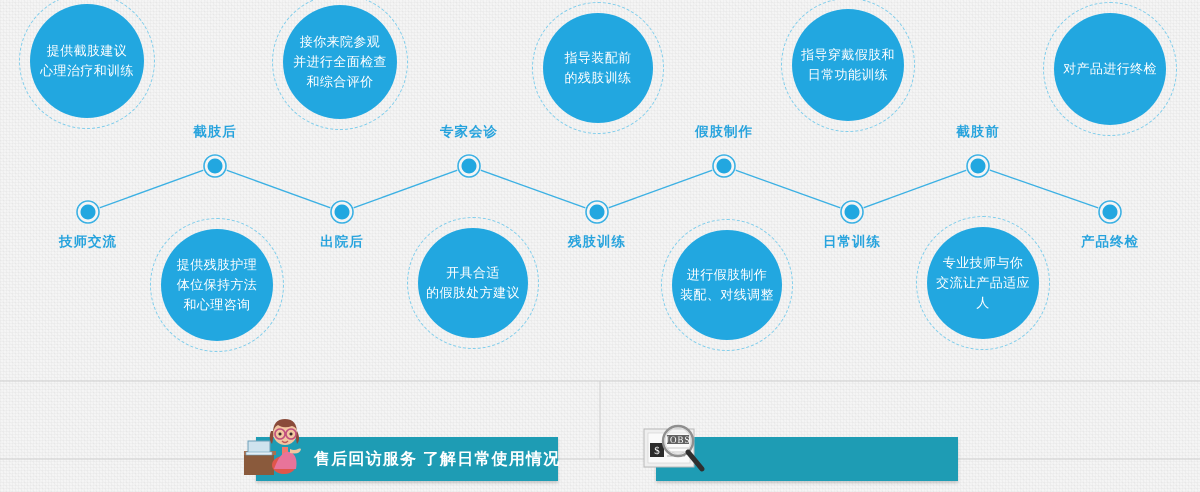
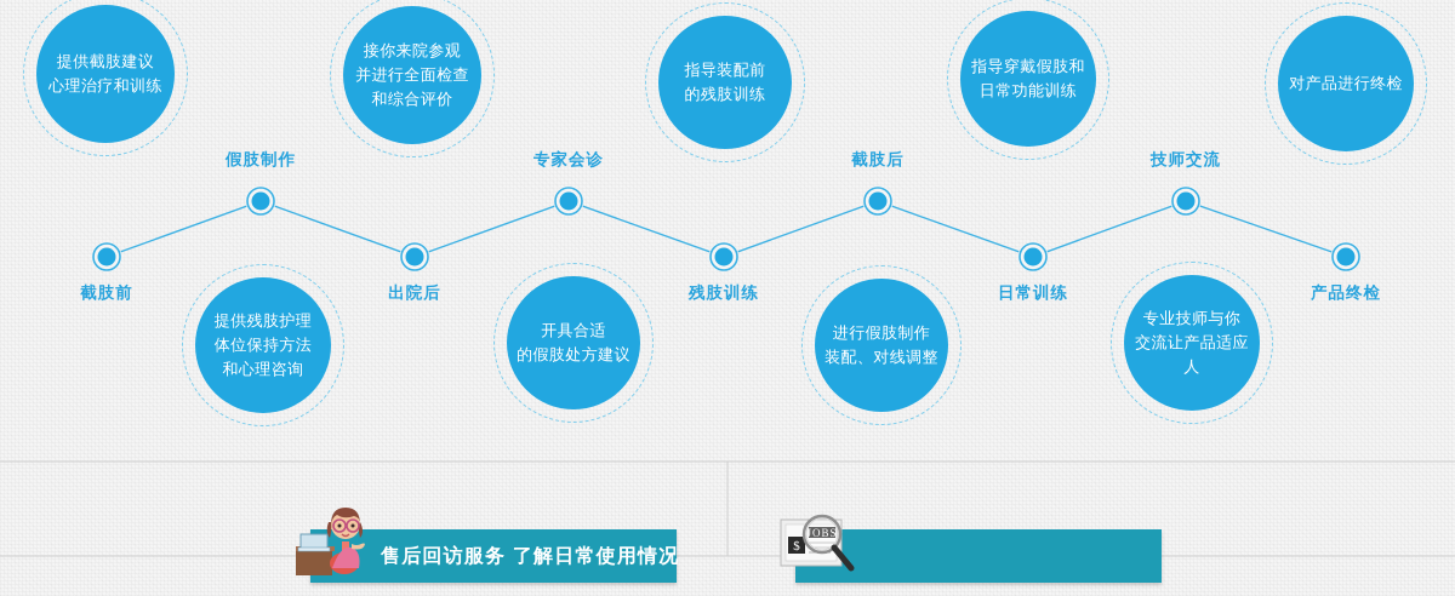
  提供截肢建议
  心理治疗和训练
  接你来院参观
  并进行全面检查
  和综合评价
  指导装配前
  的残肢训练
  指导穿戴假肢和
  日常功能训练
  对产品进行终检
  提供残肢护理
  体位保持方法
  和心理咨询
  开具合适
  的假肢处方建议
  进行假肢制作
  装配、对线调整
  专业技师与你
  交流让产品适应人
- 技师交流
+ 截肢前
- 截肢后
+ 假肢制作
  出院后
  专家会诊
  残肢训练
- 假肢制作
+ 截肢后
  日常训练
- 截肢前
+ 技师交流
  产品终检
  售后回访服务 了解日常使用情况
  $
  JOBS
